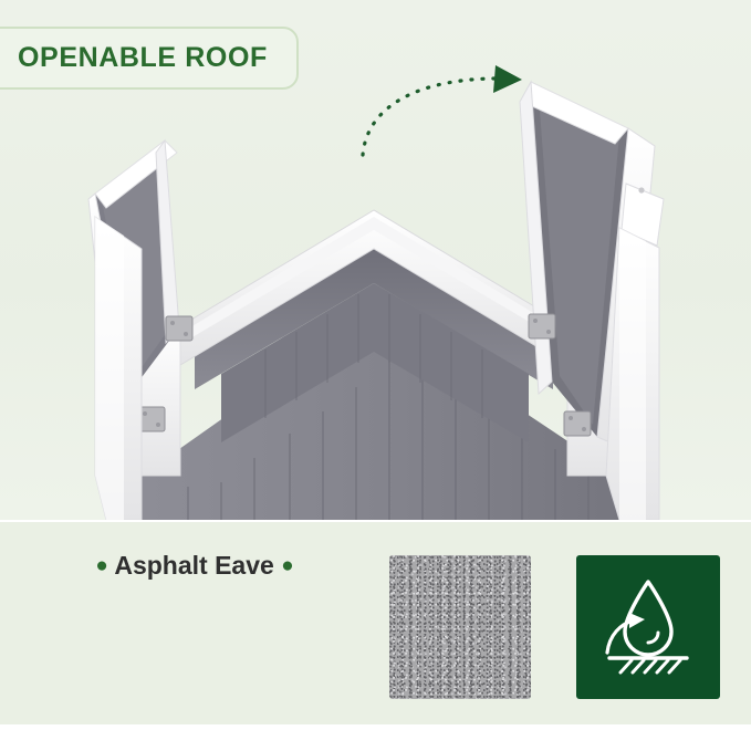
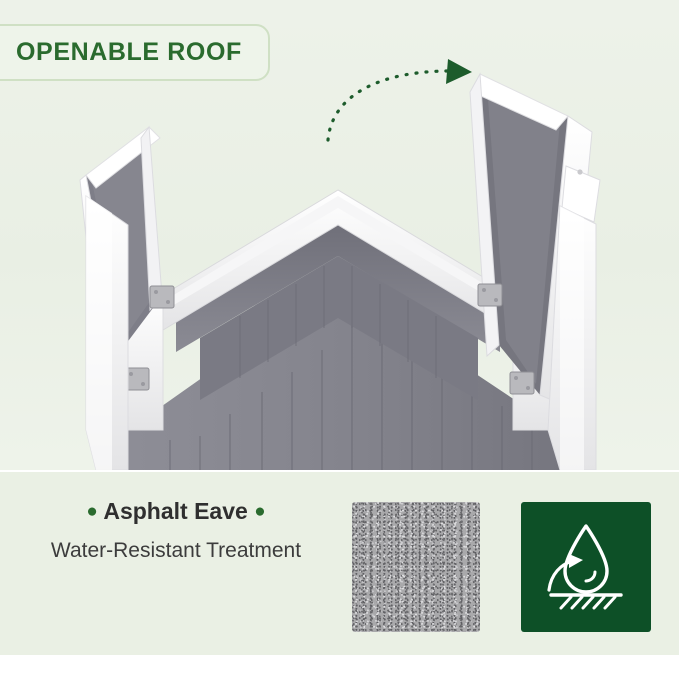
  OPENABLE ROOF
  ● Asphalt Eave ●
+ Water-Resistant Treatment
